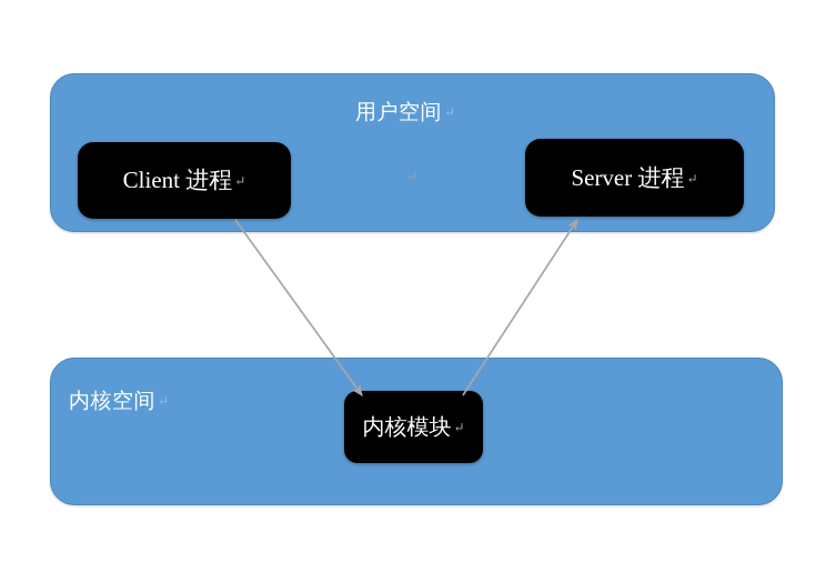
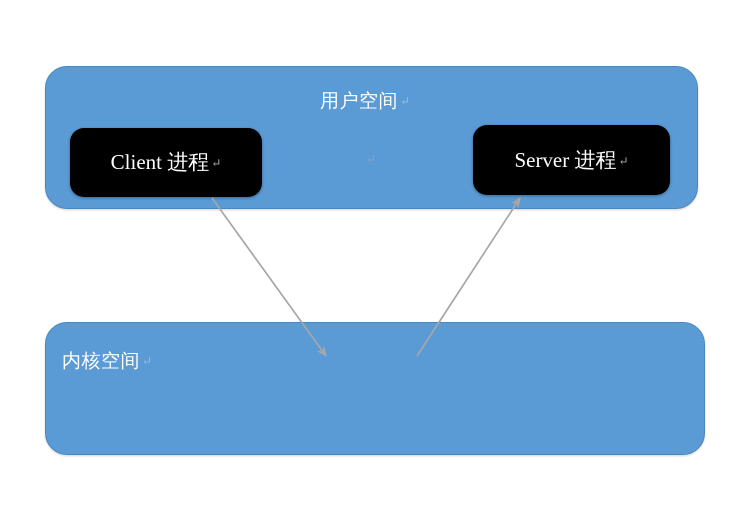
  用户空间 ↵
  ↵
  Client 进程 ↵
  Server 进程 ↵
  内核空间 ↵
- 内核模块 ↵
